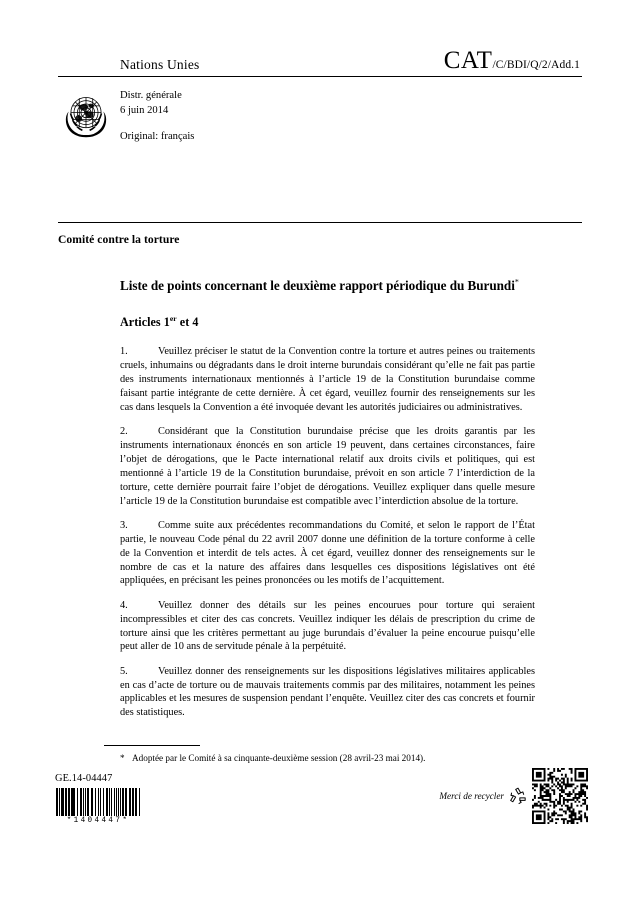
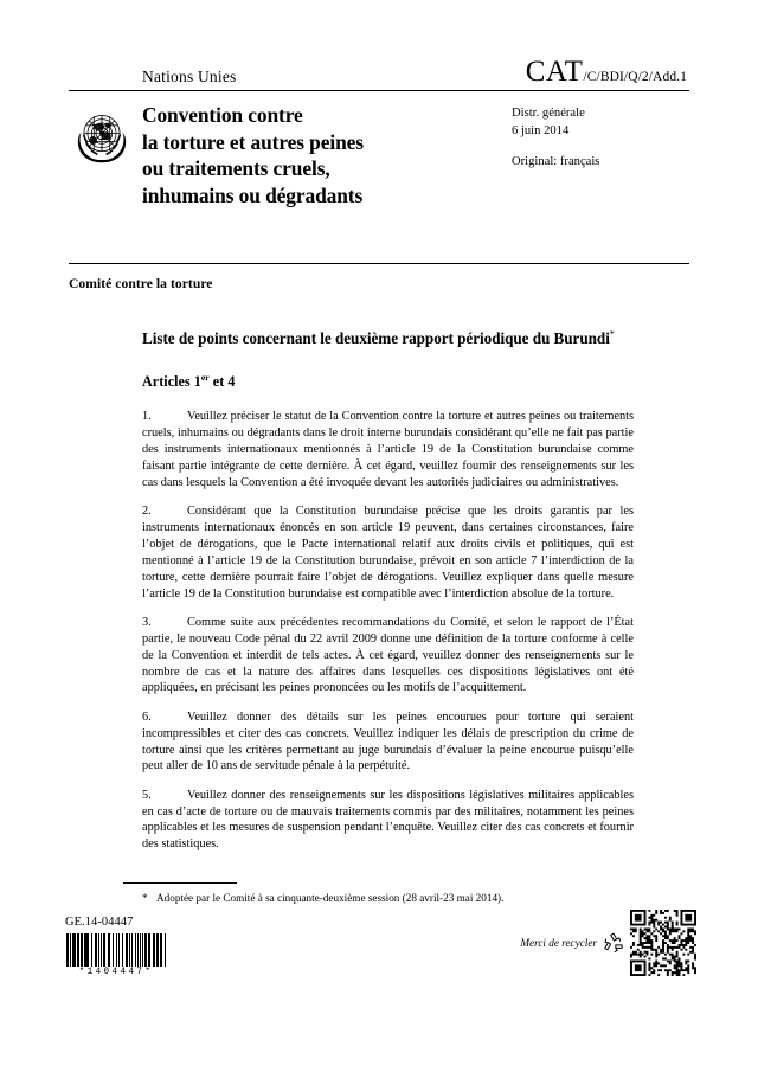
  Nations Unies
  CAT
  /C/BDI/Q/2/Add.1
+ Convention contre
+ la torture et autres peines
+ ou traitements cruels,
+ inhumains ou dégradants
  Distr. générale
  6 juin 2014
  Original: français
  Comité contre la torture
  Liste de points concernant le deuxième rapport périodique du Burundi*
  Articles 1er et 4
  1. Veuillez préciser le statut de la Convention contre la torture et autres peines ou traitements cruels, inhumains ou dégradants dans le droit interne burundais considérant qu’elle ne fait pas partie des instruments internationaux mentionnés à l’article 19 de la Constitution burundaise comme faisant partie intégrante de cette dernière. À cet égard, veuillez fournir des renseignements sur les cas dans lesquels la Convention a été invoquée devant les autorités judiciaires ou administratives.
  2. Considérant que la Constitution burundaise précise que les droits garantis par les instruments internationaux énoncés en son article 19 peuvent, dans certaines circonstances, faire l’objet de dérogations, que le Pacte international relatif aux droits civils et politiques, qui est mentionné à l’article 19 de la Constitution burundaise, prévoit en son article 7 l’interdiction de la torture, cette dernière pourrait faire l’objet de dérogations. Veuillez expliquer dans quelle mesure l’article 19 de la Constitution burundaise est compatible avec l’interdiction absolue de la torture.
- 3. Comme suite aux précédentes recommandations du Comité, et selon le rapport de l’État partie, le nouveau Code pénal du 22 avril 2007 donne une définition de la torture conforme à celle de la Convention et interdit de tels actes. À cet égard, veuillez donner des renseignements sur le nombre de cas et la nature des affaires dans lesquelles ces dispositions législatives ont été appliquées, en précisant les peines prononcées ou les motifs de l’acquittement.
+ 3. Comme suite aux précédentes recommandations du Comité, et selon le rapport de l’État partie, le nouveau Code pénal du 22 avril 2009 donne une définition de la torture conforme à celle de la Convention et interdit de tels actes. À cet égard, veuillez donner des renseignements sur le nombre de cas et la nature des affaires dans lesquelles ces dispositions législatives ont été appliquées, en précisant les peines prononcées ou les motifs de l’acquittement.
- 4. Veuillez donner des détails sur les peines encourues pour torture qui seraient incompressibles et citer des cas concrets. Veuillez indiquer les délais de prescription du crime de torture ainsi que les critères permettant au juge burundais d’évaluer la peine encourue puisqu’elle peut aller de 10 ans de servitude pénale à la perpétuité.
+ 6. Veuillez donner des détails sur les peines encourues pour torture qui seraient incompressibles et citer des cas concrets. Veuillez indiquer les délais de prescription du crime de torture ainsi que les critères permettant au juge burundais d’évaluer la peine encourue puisqu’elle peut aller de 10 ans de servitude pénale à la perpétuité.
  5. Veuillez donner des renseignements sur les dispositions législatives militaires applicables en cas d’acte de torture ou de mauvais traitements commis par des militaires, notamment les peines applicables et les mesures de suspension pendant l’enquête. Veuillez citer des cas concrets et fournir des statistiques.
  * Adoptée par le Comité à sa cinquante-deuxième session (28 avril-23 mai 2014).
  GE.14-04447
  *1404447*
  Merci de recycler
